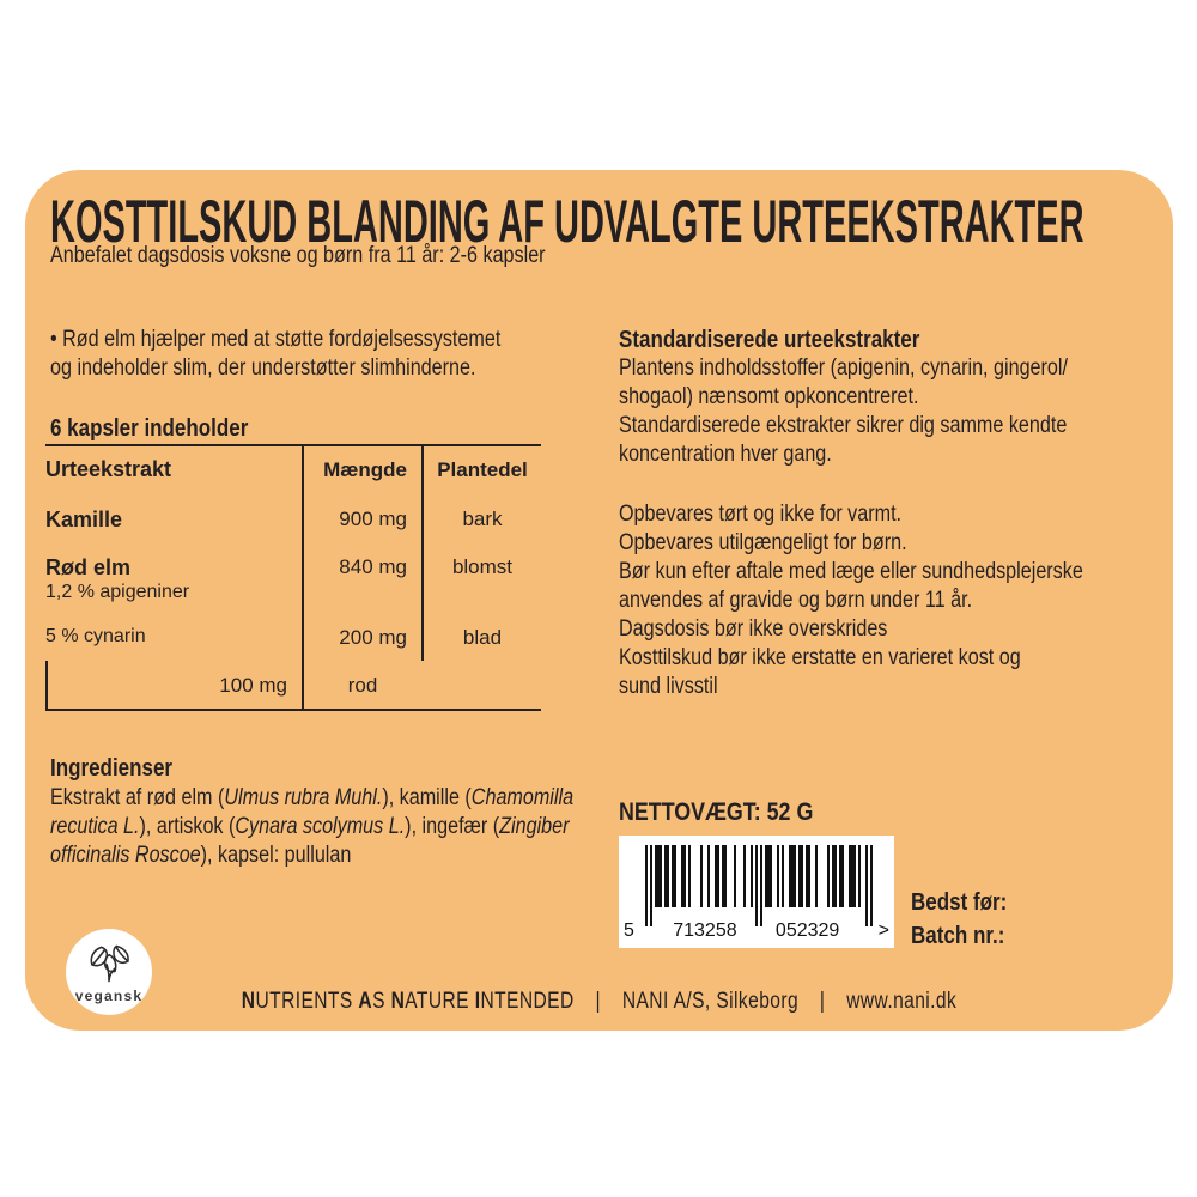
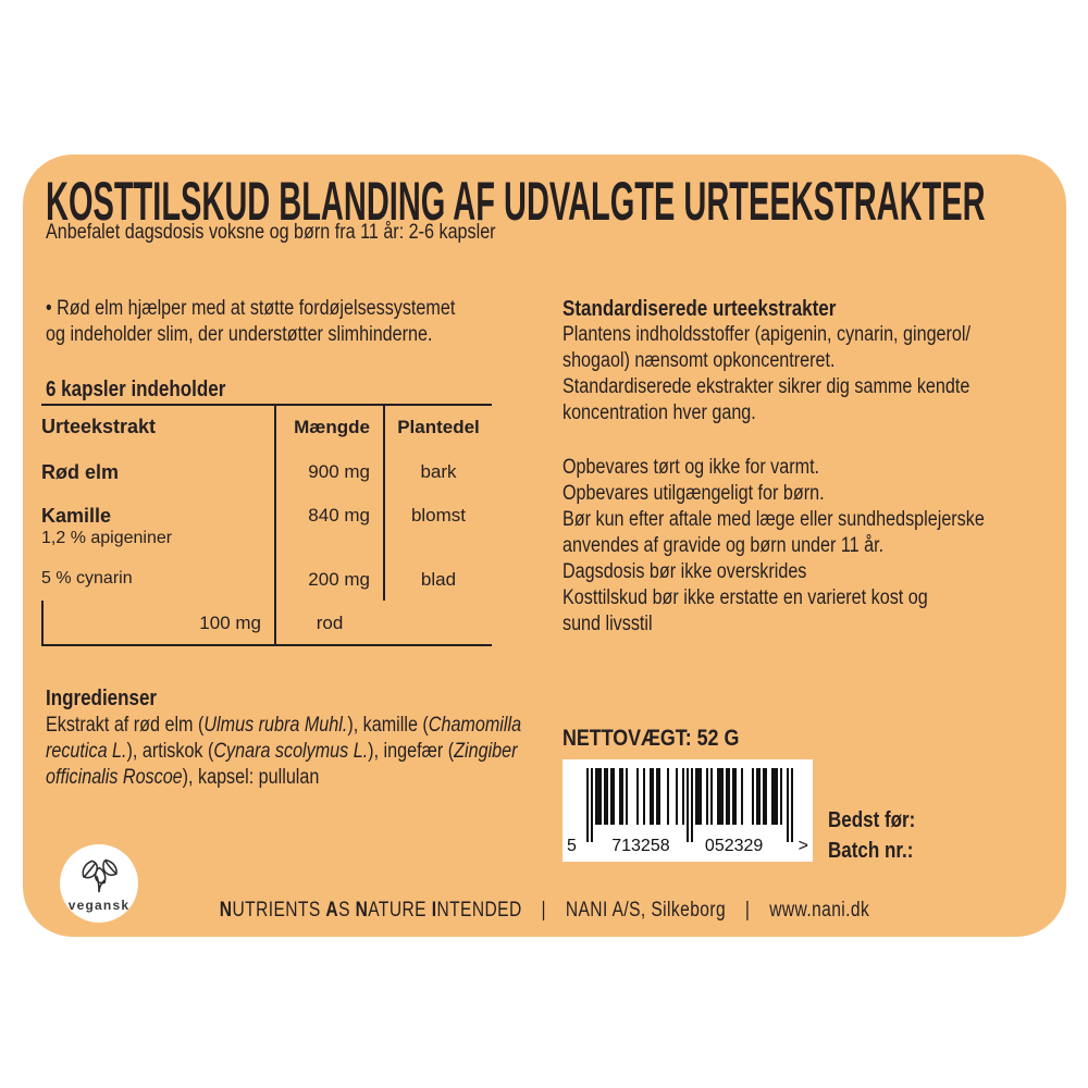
  KOSTTILSKUD BLANDING AF UDVALGTE URTEEKSTRAKTER
  Anbefalet dagsdosis voksne og børn fra 11 år: 2-6 kapsler
  • Rød elm hjælper med at støtte fordøjelsessystemet
  og indeholder slim, der understøtter slimhinderne.
  6 kapsler indeholder
  Urteekstrakt
  Mængde
  Plantedel
- Kamille
+ Rød elm
  900 mg
  bark
- Rød elm
+ Kamille
  1,2 % apigeniner
  840 mg
  blomst
  5 % cynarin
  200 mg
  blad
  100 mg
  rod
  Ingredienser
  Ekstrakt af rød elm (Ulmus rubra Muhl.), kamille (Chamomilla recutica L.), artiskok (Cynara scolymus L.), ingefær (Zingiber officinalis Roscoe), kapsel: pullulan
  Standardiserede urteekstrakter
  Plantens indholdsstoffer (apigenin, cynarin, gingerol/
  shogaol) nænsomt opkoncentreret.
  Standardiserede ekstrakter sikrer dig samme kendte
  koncentration hver gang.
  Opbevares tørt og ikke for varmt.
  Opbevares utilgængeligt for børn.
  Bør kun efter aftale med læge eller sundhedsplejerske
  anvendes af gravide og børn under 11 år.
  Dagsdosis bør ikke overskrides
  Kosttilskud bør ikke erstatte en varieret kost og
  sund livsstil
  NETTOVÆGT: 52 G
  5
  713258
  052329
  >
  Bedst før:
  Batch nr.:
  vegansk
  NUTRIENTS AS NATURE INTENDED | NANI A/S, Silkeborg | www.nani.dk
